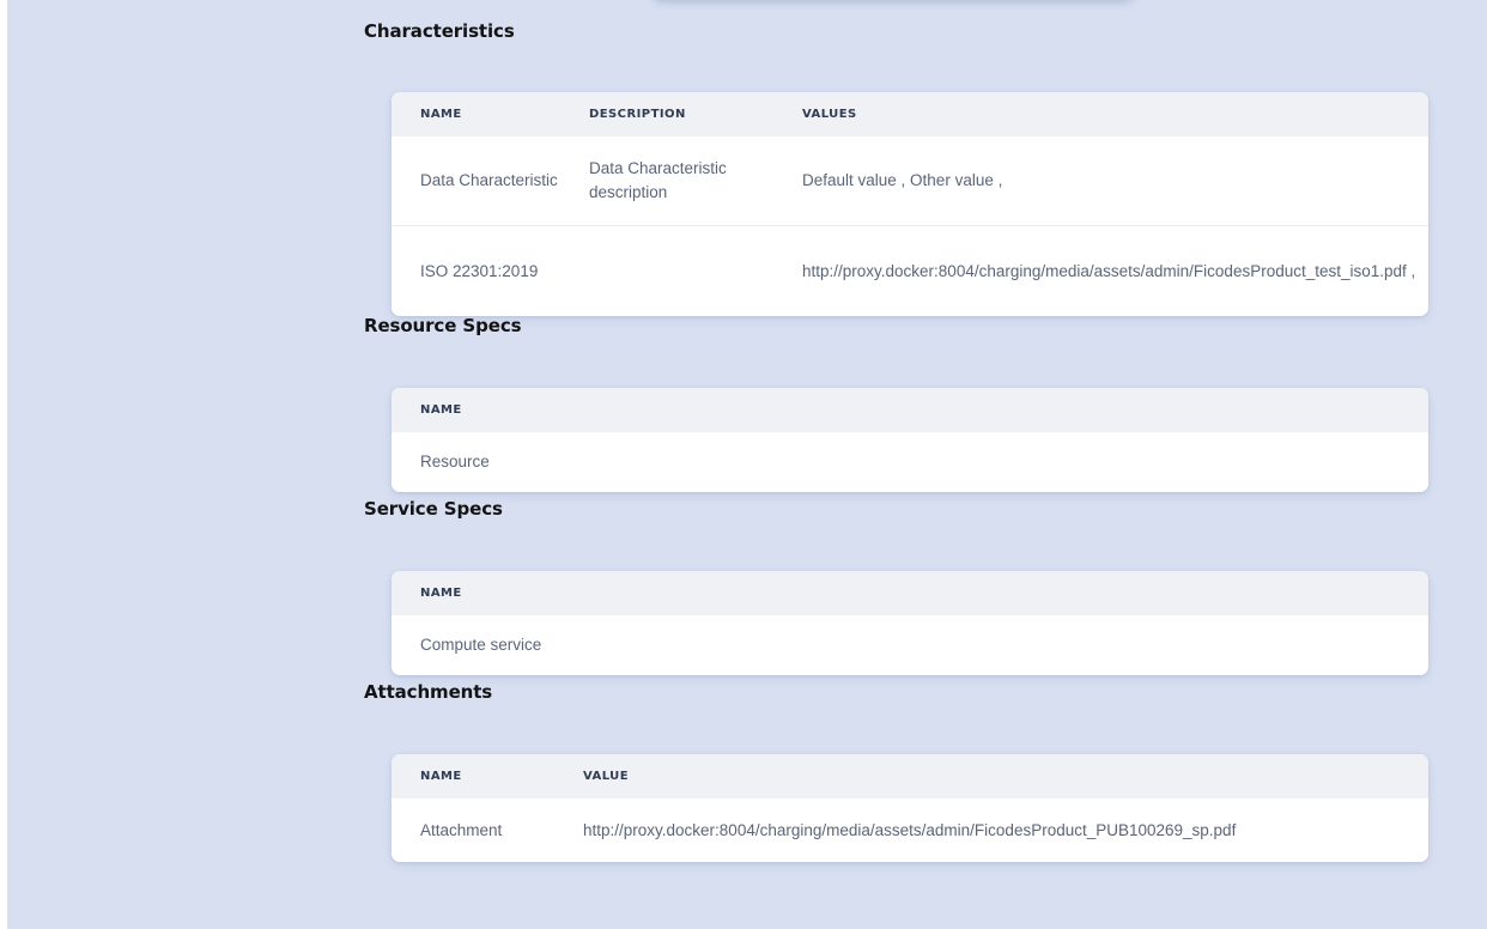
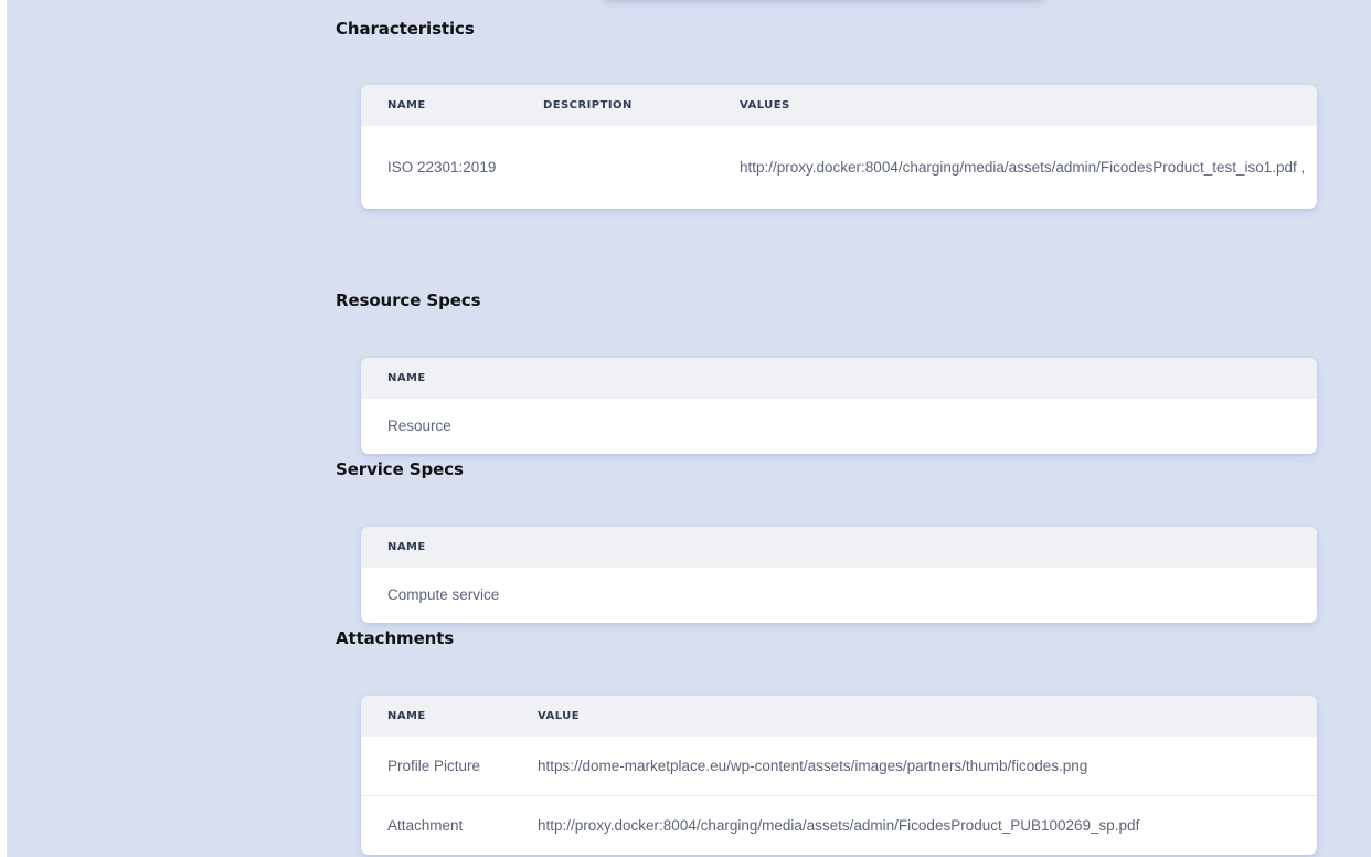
  Characteristics
  NAME	DESCRIPTION	VALUES
- Data Characteristic	Data Characteristic description	Default value , Other value ,
  ISO 22301:2019		http://proxy.docker:8004/charging/media/assets/admin/FicodesProduct_test_iso1.pdf ,
  Resource Specs
  NAME
  Resource
  Service Specs
  NAME
  Compute service
  Attachments
  NAME	VALUE
+ Profile Picture	https://dome-marketplace.eu/wp-content/assets/images/partners/thumb/ficodes.png
  Attachment	http://proxy.docker:8004/charging/media/assets/admin/FicodesProduct_PUB100269_sp.pdf
